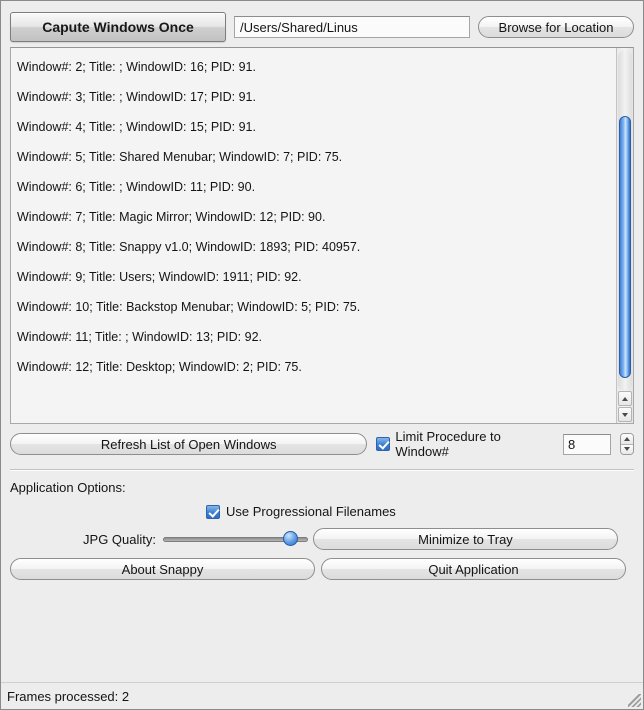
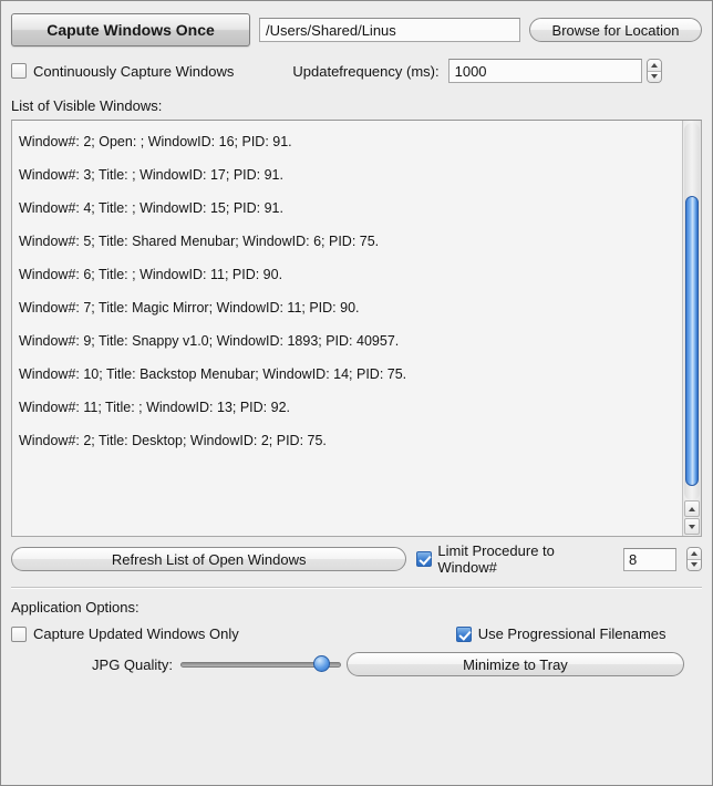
  Capute Windows Once
  /Users/Shared/Linus
  Browse for Location
+ Continuously Capture Windows
+ Updatefrequency (ms):
+ 1000
+ List of Visible Windows:
- Window#: 2; Title: ; WindowID: 16; PID: 91.
+ Window#: 2; Open: ; WindowID: 16; PID: 91.
  Window#: 3; Title: ; WindowID: 17; PID: 91.
  Window#: 4; Title: ; WindowID: 15; PID: 91.
- Window#: 5; Title: Shared Menubar; WindowID: 7; PID: 75.
+ Window#: 5; Title: Shared Menubar; WindowID: 6; PID: 75.
  Window#: 6; Title: ; WindowID: 11; PID: 90.
- Window#: 7; Title: Magic Mirror; WindowID: 12; PID: 90.
+ Window#: 7; Title: Magic Mirror; WindowID: 11; PID: 90.
- Window#: 8; Title: Snappy v1.0; WindowID: 1893; PID: 40957.
+ Window#: 9; Title: Snappy v1.0; WindowID: 1893; PID: 40957.
- Window#: 9; Title: Users; WindowID: 1911; PID: 92.
- Window#: 10; Title: Backstop Menubar; WindowID: 5; PID: 75.
+ Window#: 10; Title: Backstop Menubar; WindowID: 14; PID: 75.
  Window#: 11; Title: ; WindowID: 13; PID: 92.
- Window#: 12; Title: Desktop; WindowID: 2; PID: 75.
+ Window#: 2; Title: Desktop; WindowID: 2; PID: 75.
  Refresh List of Open Windows
  Limit Procedure to Window#
  8
  Application Options:
+ Capture Updated Windows Only
  Use Progressional Filenames
  JPG Quality:
  Minimize to Tray
- About Snappy
- Quit Application
- Frames processed: 2
